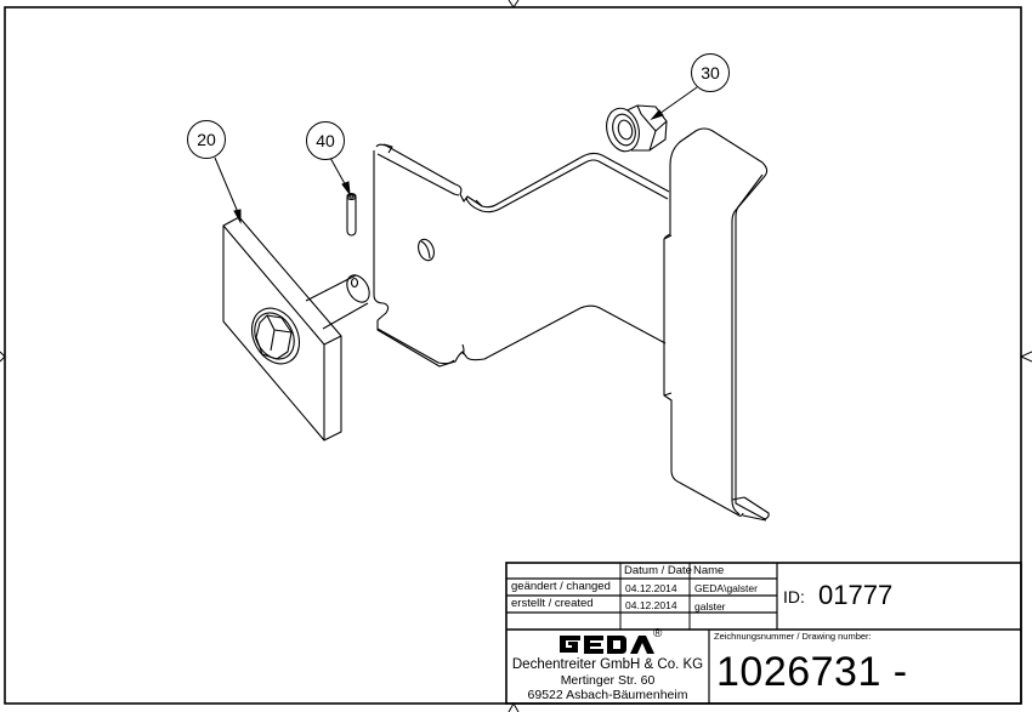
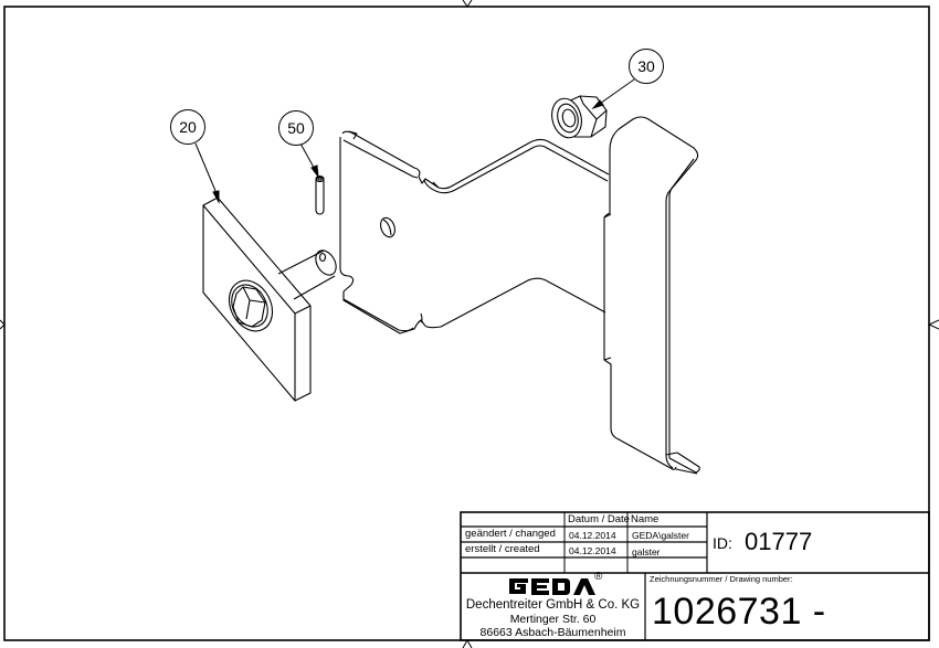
  20
- 40
+ 50
  30
  Datum / Date
  Name
  geändert / changed
  04.12.2014
  GEDA\galster
  erstellt / created
  04.12.2014
  galster
  ID:
  01777
  ®
  Dechentreiter GmbH & Co. KG
  Mertinger Str. 60
- 69522 Asbach-Bäumenheim
+ 86663 Asbach-Bäumenheim
  Zeichnungsnummer / Drawing number:
  1026731 -
